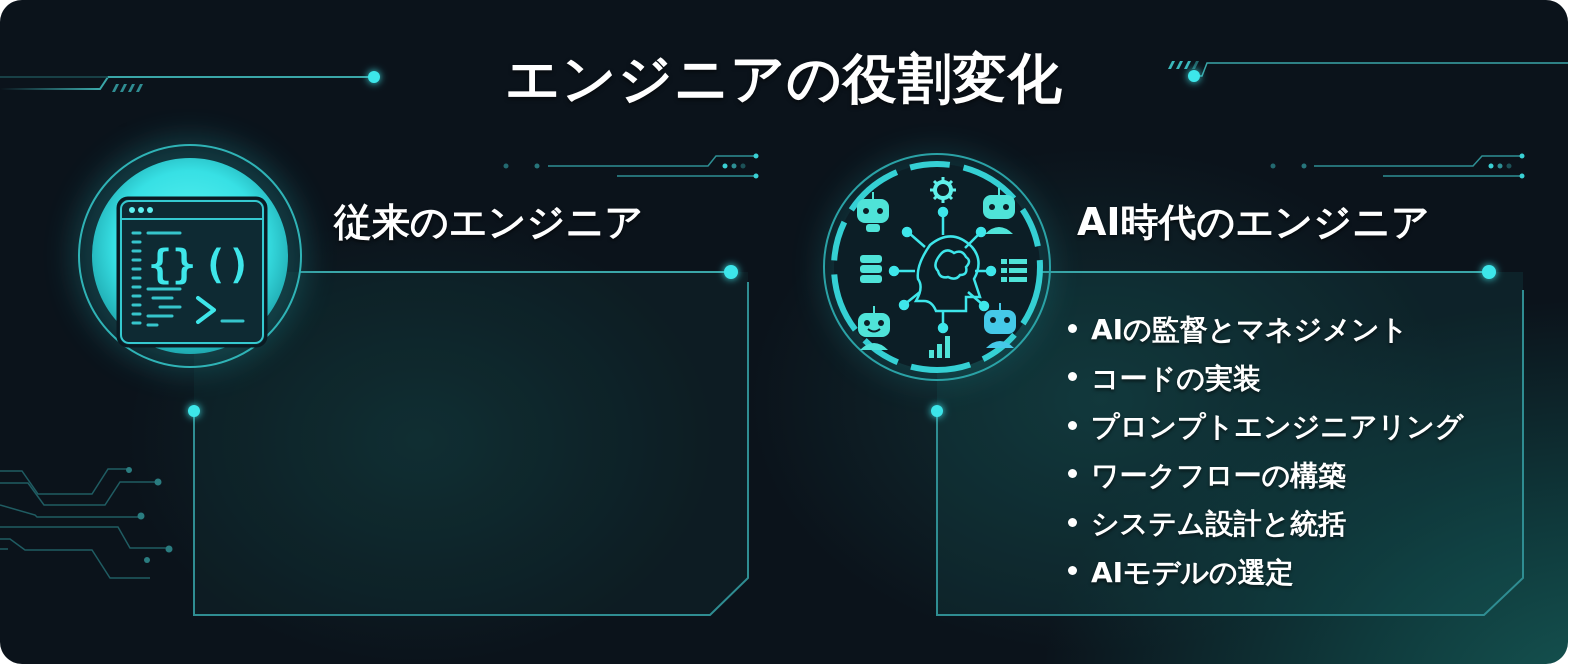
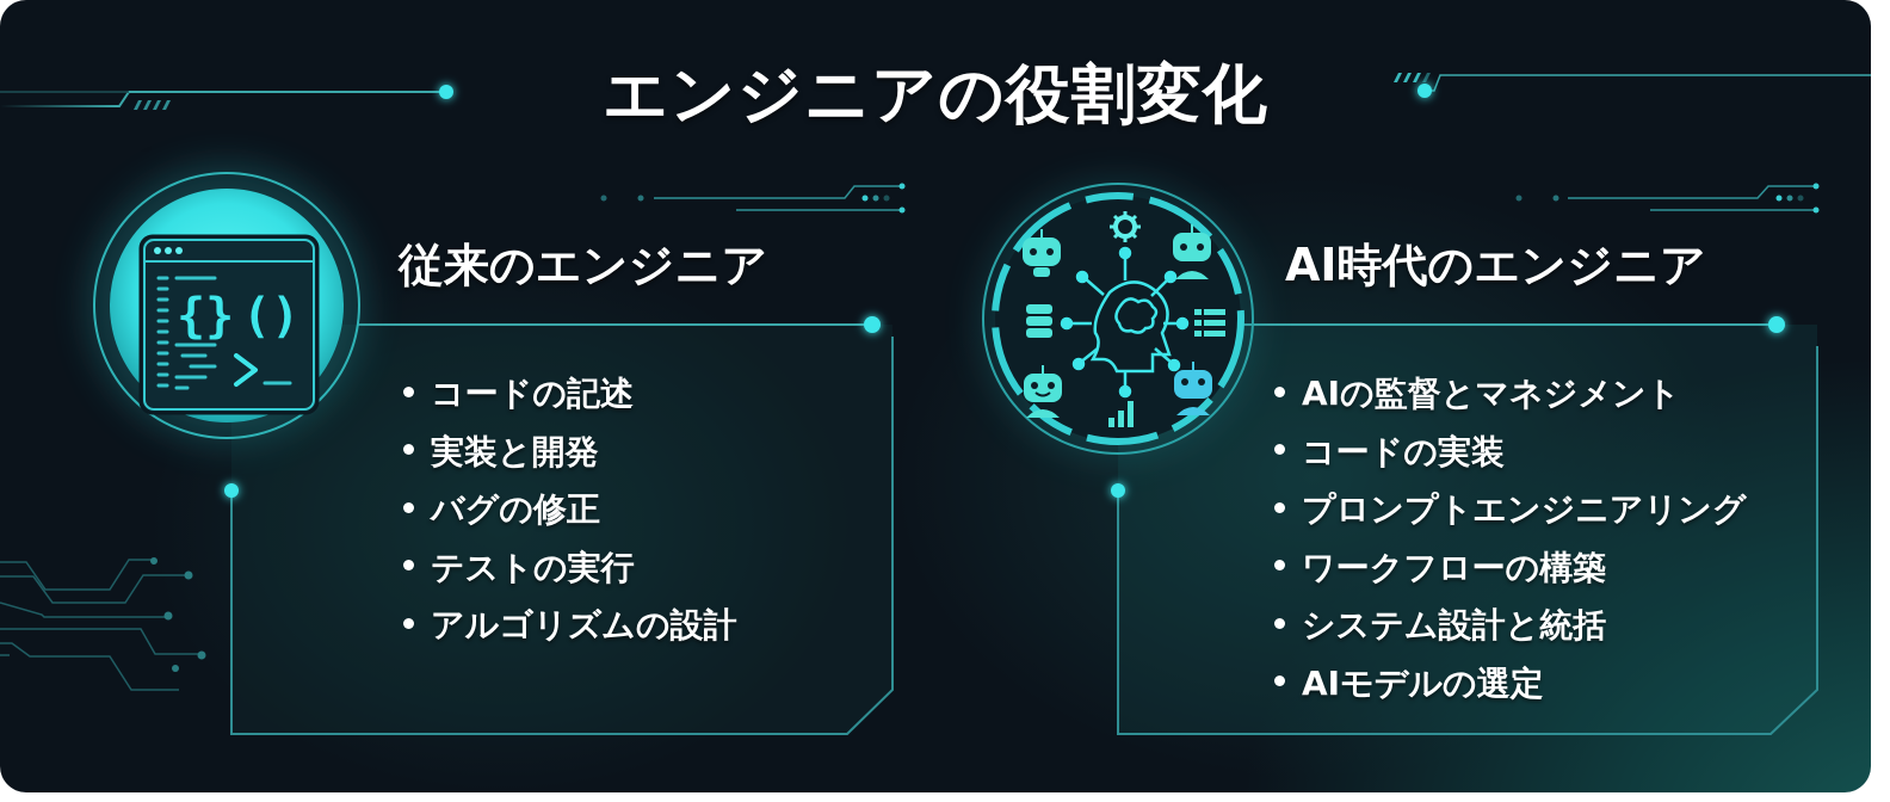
  {}
  ()
  エンジニアの役割変化
  従来のエンジニア
+ コードの記述
+ 実装と開発
+ バグの修正
+ テストの実行
+ アルゴリズムの設計
  AI時代のエンジニア
  AIの監督とマネジメント
  コードの実装
  プロンプトエンジニアリング
  ワークフローの構築
  システム設計と統括
  AIモデルの選定
